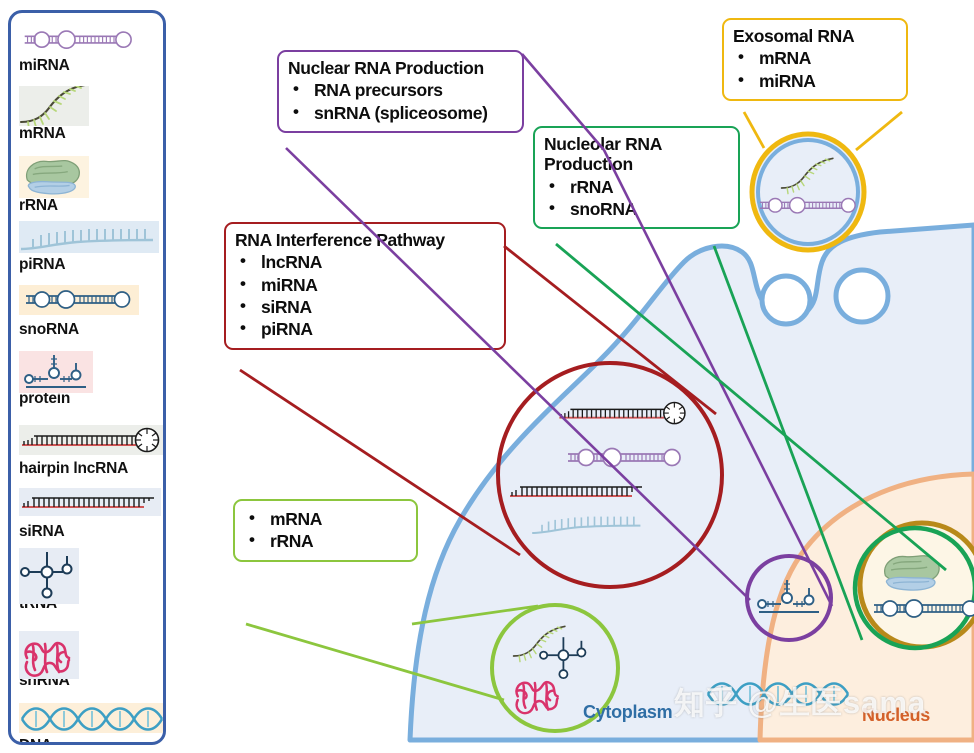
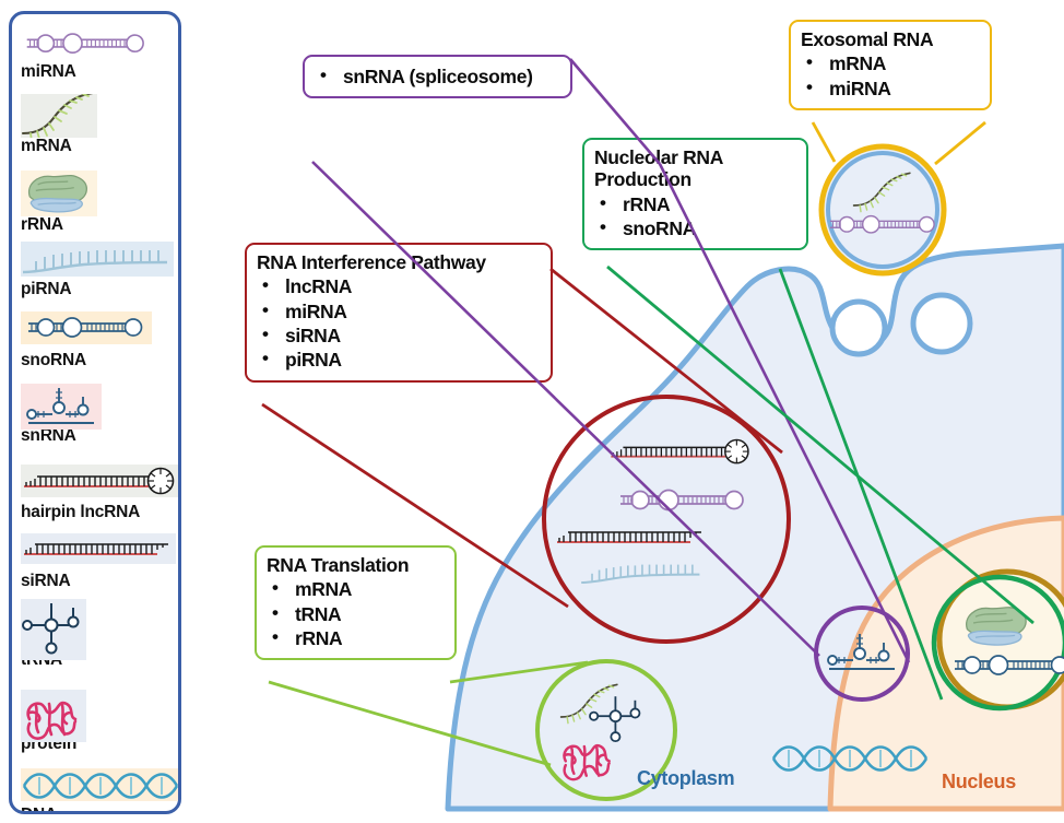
  miRNA
  mRNA
  rRNA
  piRNA
  snoRNA
- protein
+ snRNA
  hairpin lncRNA
  siRNA
- snRNA
+ protein
- Nuclear RNA Production
- RNA precursors
  snRNA (spliceosome)
  Nucleolar RNA Producton
  rRNA
  snoRNA
  Exosomal RNA
  mRNA
  miRNA
  RNA Interferenceathway
  lncRNA
  miRNA
  siRNA
  piRNA
+ RNA Translation
  mRNA
+ tRNA
  rRNA
  Cytoplasm
  Nucleus
- 知乎 @生医sama
